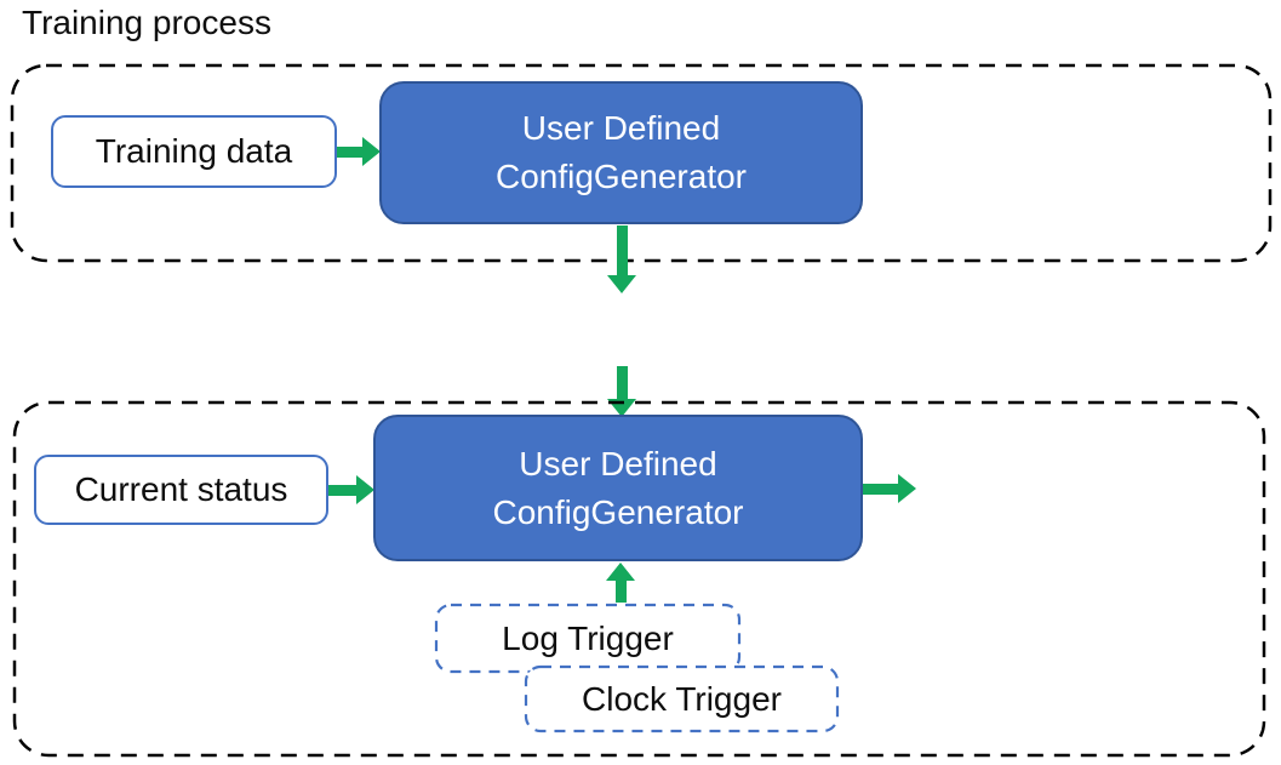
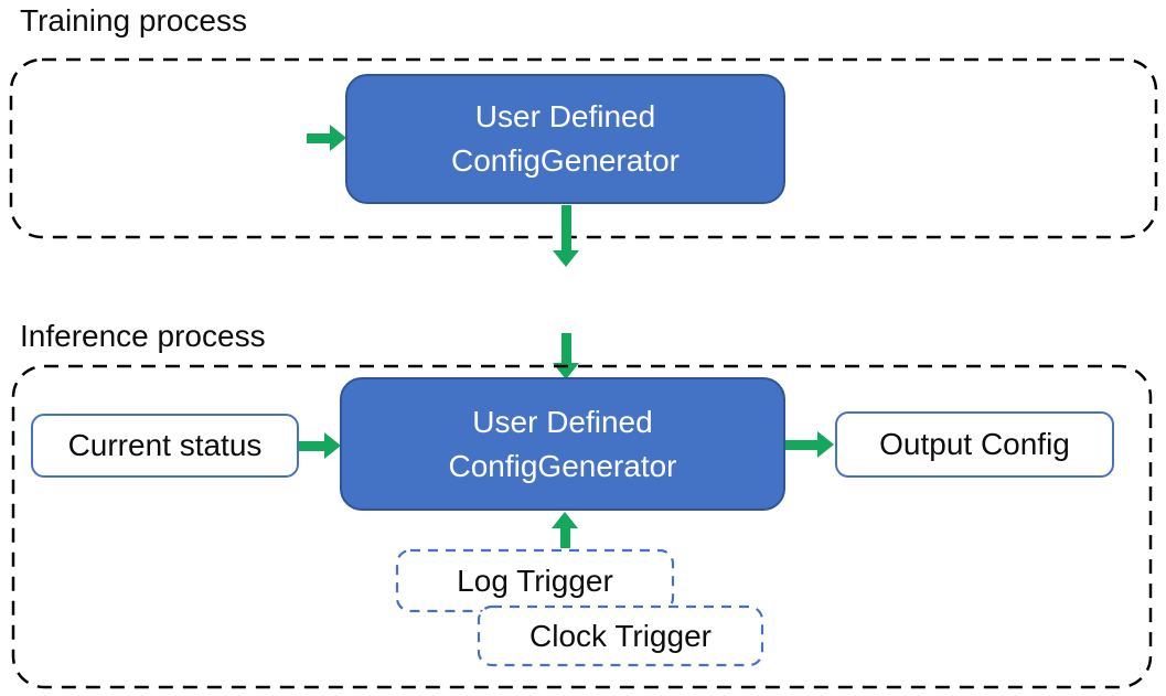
  Training process
- Training data
  User Defined
  ConfigGenerator
+ Inference process
  Current status
  User Defined
  ConfigGenerator
+ Output Config
  Log Trigger
  Clock Trigger
